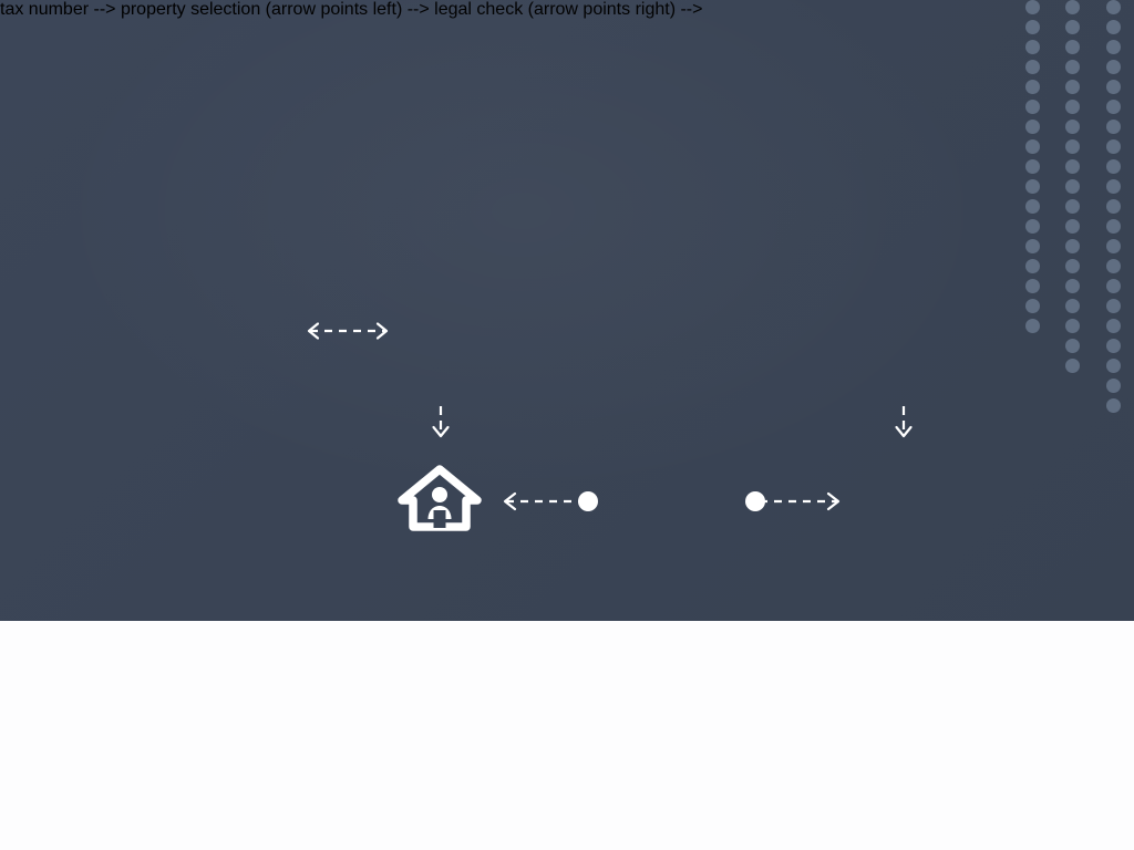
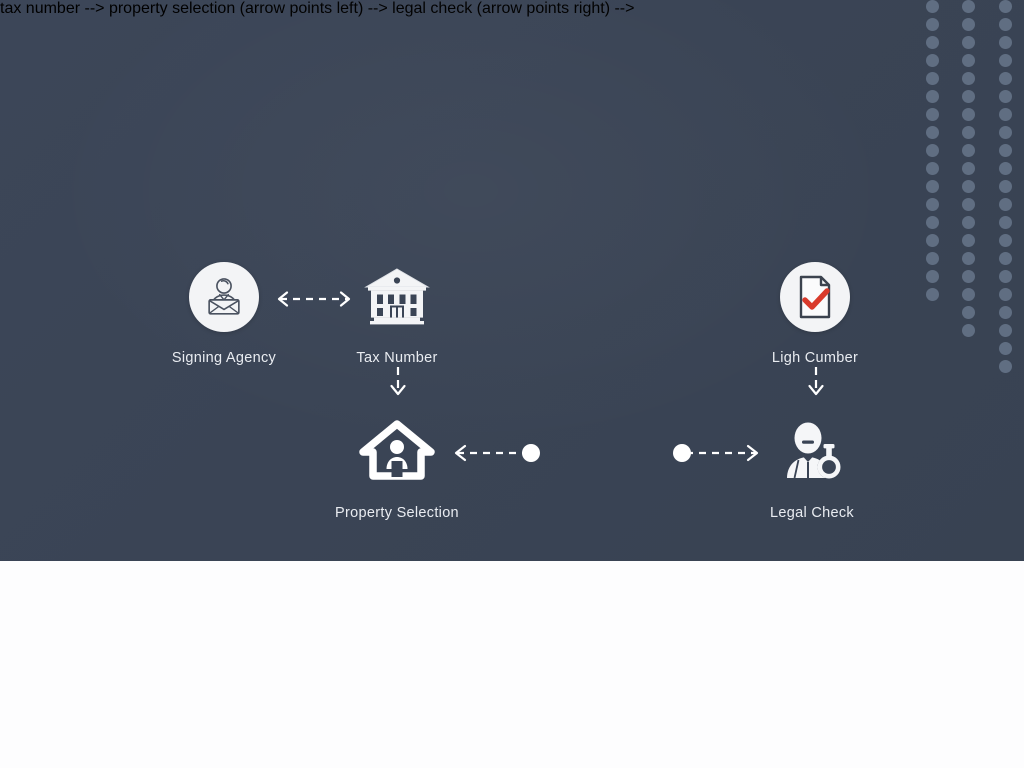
  tax number --> property selection (arrow points left) --> legal check (arrow points right) -->
+ Signing Agency
+ Tax Number
+ Ligh Cumber
+ Property Selection
+ Legal Check
